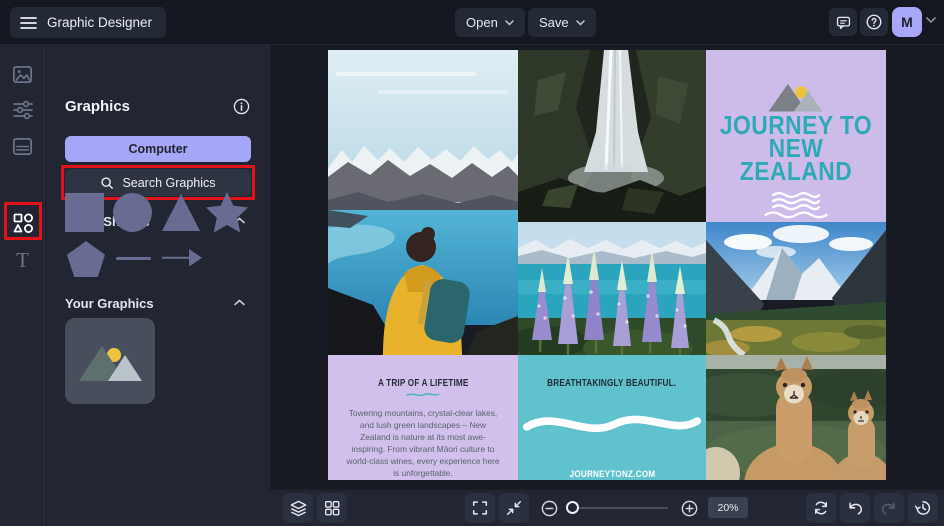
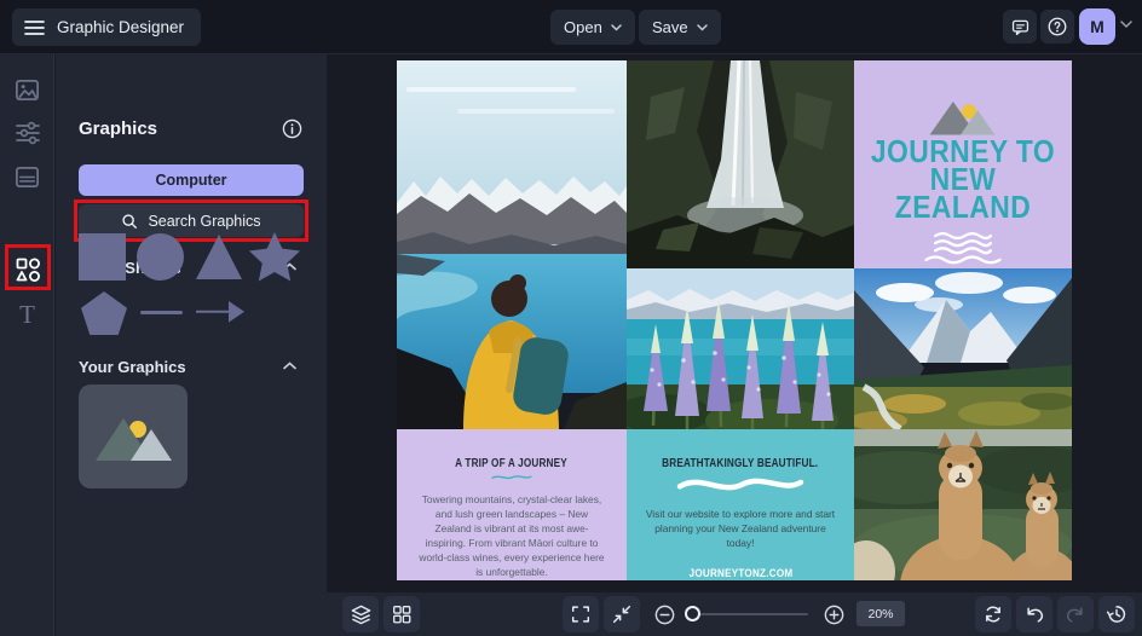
  Graphic Designer
  Open
  Save
  M
  T
  Graphics
  Computer
  Search Graphics
  Your Graphics
  JOURNEY TO
  NEW ZEALAND
- A TRIP OF A LIFETIME
+ A TRIP OF A JOURNEY
- Towering mountains, crystal-clear lakes, and lush green landscapes – New Zealand is nature at its most awe-inspiring. From vibrant Māori culture to world-class wines, every experience here is unforgettable.
+ Towering mountains, crystal-clear lakes, and lush green landscapes – New Zealand is vibrant at its most awe-inspiring. From vibrant Māori culture to world-class wines, every experience here is unforgettable.
  BREATHTAKINGLY BEAUTIFUL.
+ Visit our website to explore more and start planning your New Zealand adventure today!
  JOURNEYTONZ.COM
  20%
